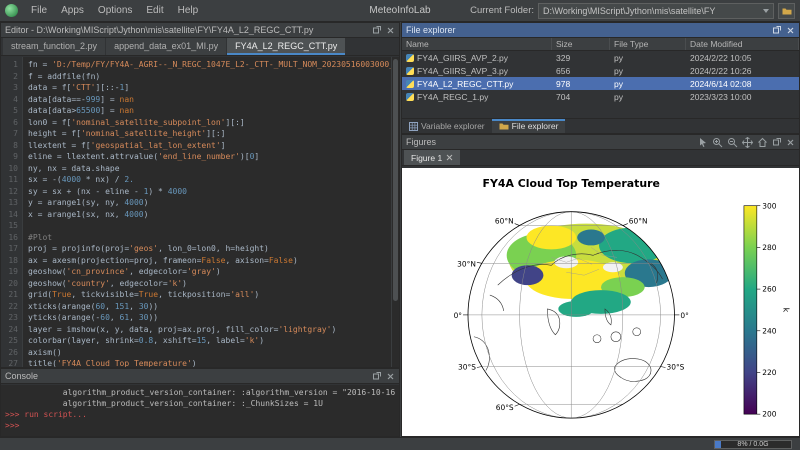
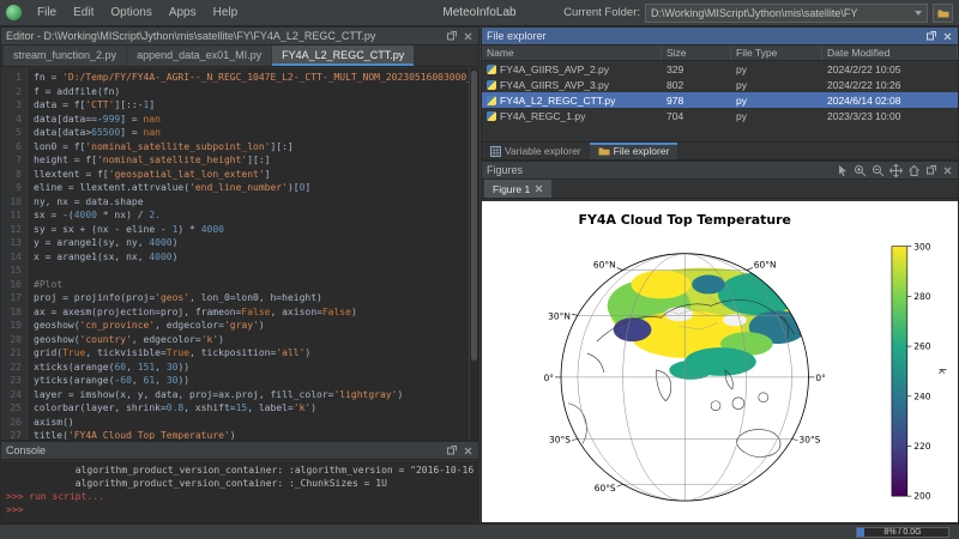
  File
- Apps
+ Edit
  Options
- Edit
+ Apps
  Help
  MeteoInfoLab
  Current Folder:
  D:\Working\MIScript\Jython\mis\satellite\FY
  Editor - D:\Working\MIScript\Jython\mis\satellite\FY\FY4A_L2_REGC_CTT.py
  stream_function_2.py
  append_data_ex01_MI.py
  FY4A_L2_REGC_CTT.py
  1
  2
  3
  4
  5
  6
  7
  8
  9
  10
  11
  12
  13
  14
  15
  16
  17
  18
  19
  20
  21
  22
  23
  24
  25
  26
  27
  f = addfile(fn)
  data = f['CTT'][::-1]
  data[data==-999] = nan
  data[data>65500] = nan
  lon0 = f['nominal_satellite_subpoint_lon'][:]
  height = f['nominal_satellite_height'][:]
  llextent = f['geospatial_lat_lon_extent']
  eline = llextent.attrvalue('end_line_number')[0]
  ny, nx = data.shape
  sx = -(4000 * nx) / 2.
  sy = sx + (nx - eline - 1) * 4000
  y = arange1(sy, ny, 4000)
  x = arange1(sx, nx, 4000)
  #Plot
  proj = projinfo(proj='geos', lon_0=lon0, h=height)
  ax = axesm(projection=proj, frameon=False, axison=False)
  geoshow('cn_province', edgecolor='gray')
  geoshow('country', edgecolor='k')
  grid(True, tickvisible=True, tickposition='all')
  xticks(arange(60, 151, 30))
  yticks(arange(-60, 61, 30))
  layer = imshow(x, y, data, proj=ax.proj, fill_color='lightgray')
  colorbar(layer, shrink=0.8, xshift=15, label='k')
  axism()
  title('FY4A Cloud Top Temperature')
  Console
  algorithm_product_version_container: :algorithm_version = "2016-10-16
  algorithm_product_version_container: :_ChunkSizes = 1U
  >>> run script...
  >>>
  File explorer
  Name
  Size
  File Type
  Date Modified
  FY4A_GIIRS_AVP_2.py
  329
  py
  2024/2/22 10:05
  FY4A_GIIRS_AVP_3.py
- 656
+ 802
  py
  2024/2/22 10:26
  FY4A_L2_REGC_CTT.py
  978
  py
  2024/6/14 02:08
  FY4A_REGC_1.py
  704
  py
  2023/3/23 10:00
  Variable explorer
  File explorer
  Figures
  Figure 1
  FY4A Cloud Top Temperature
  60°N
  60°N
  30°N
  0°
  0°
  30°S
  30°S
  60°S
  300
  280
  260
  240
  220
  200
